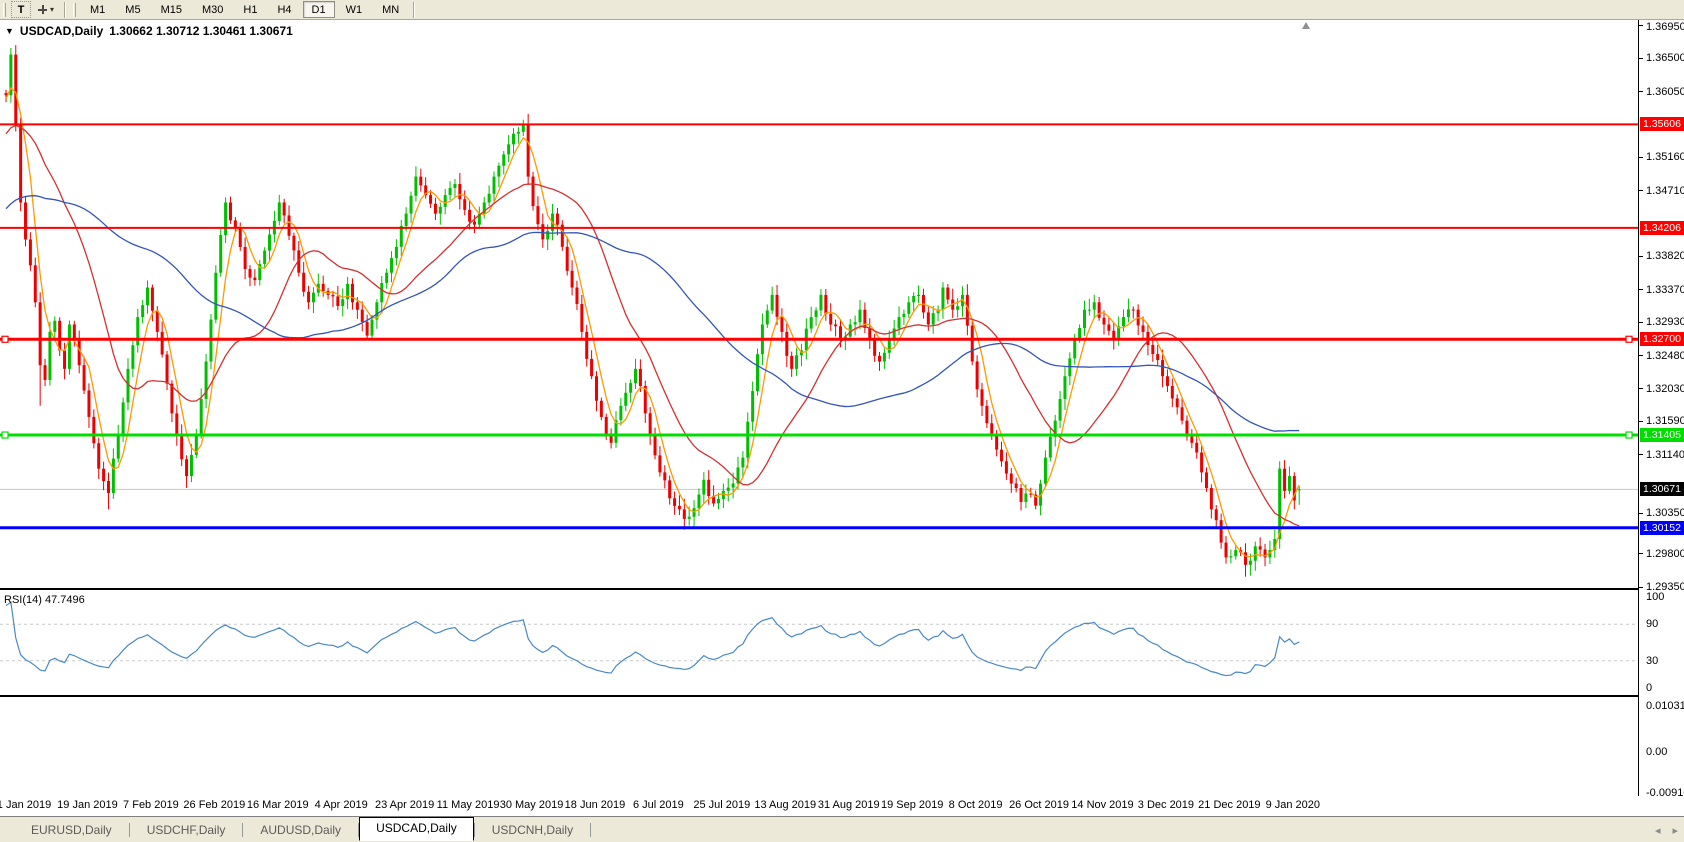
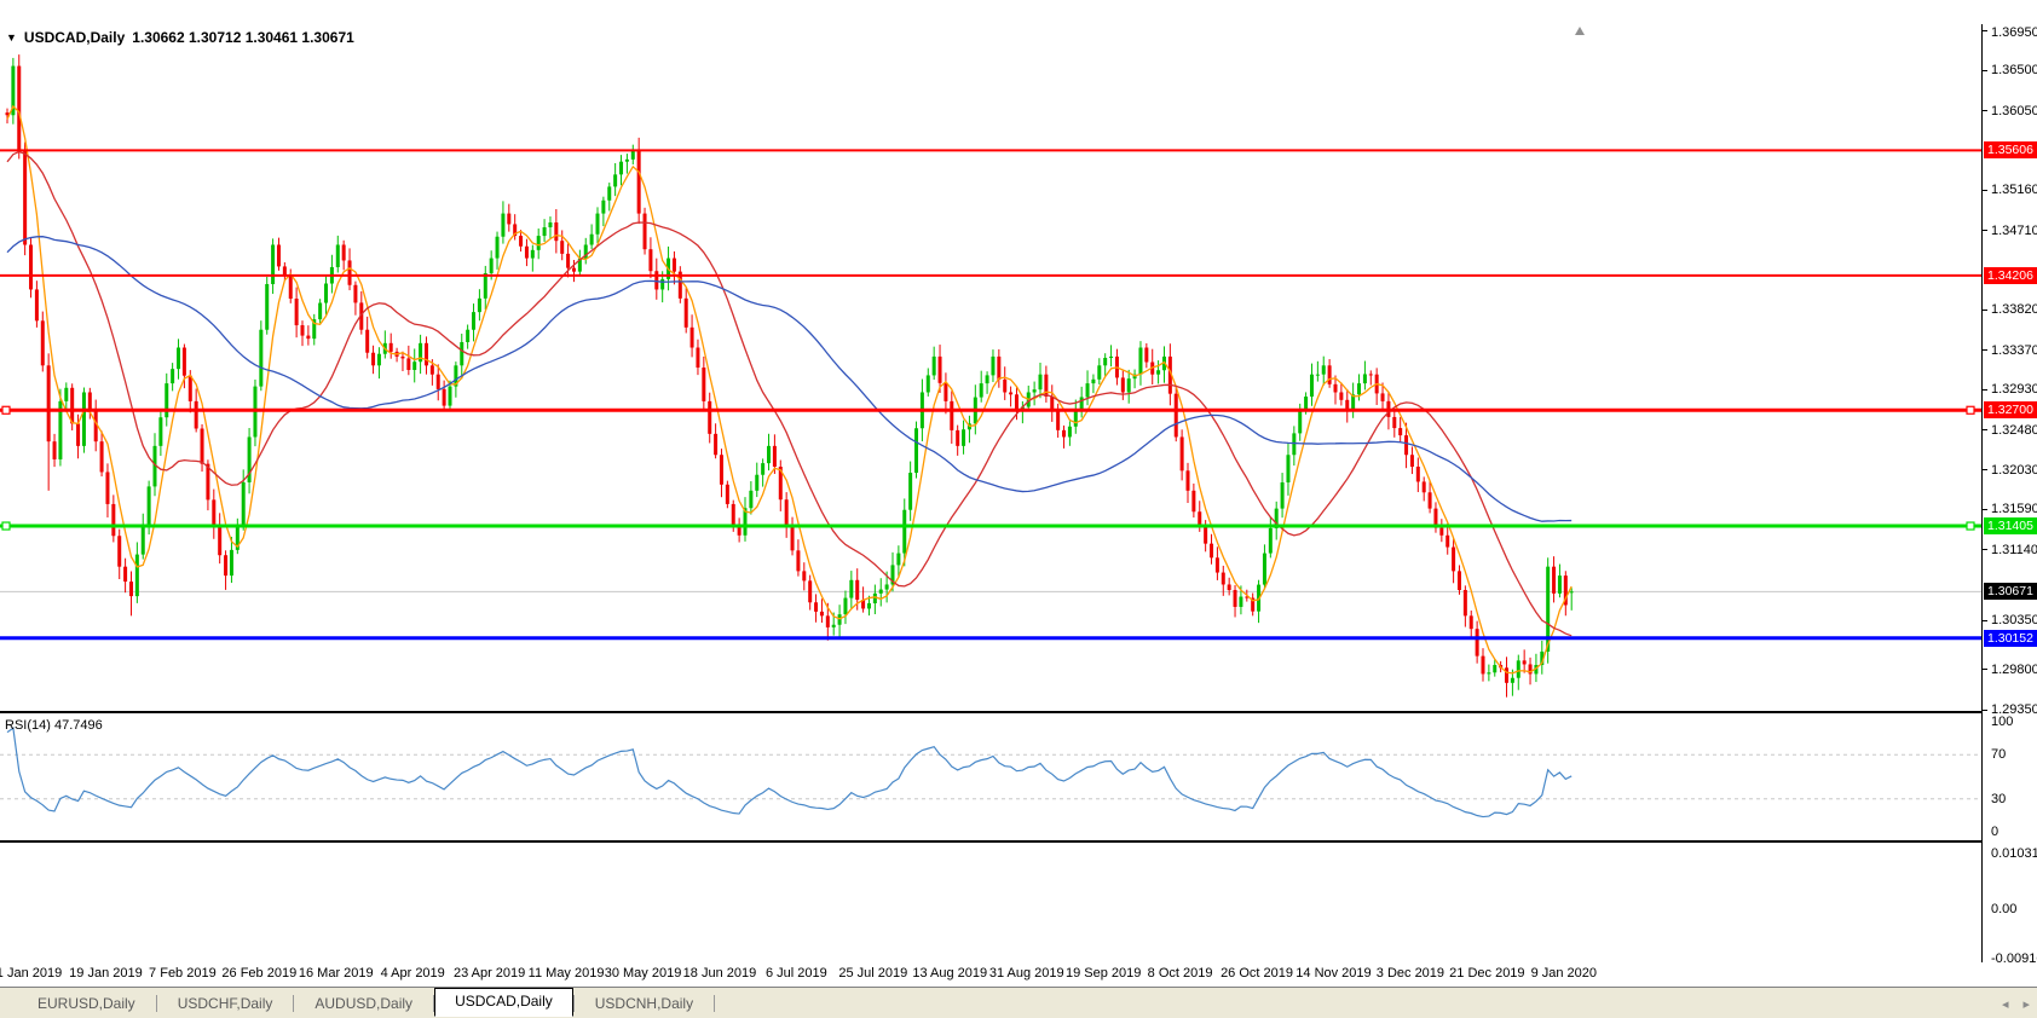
- T
- ▾
- M1
- M5
- M15
- M30
- H1
- H4
- D1
- W1
- MN
  ▼
  USDCAD,Daily
  1.30662 1.30712 1.30461 1.30671
  RSI(14) 47.7496
  Jan 2019
  19 Jan 2019
  7 Feb 2019
  26 Feb 2019
  16 Mar 2019
  4 Apr 2019
  23 Apr 2019
  11 May 2019
  30 May 2019
  18 Jun 2019
  6 Jul 2019
  25 Jul 2019
  13 Aug 2019
  31 Aug 2019
  19 Sep 2019
  8 Oct 2019
  26 Oct 2019
  14 Nov 2019
  3 Dec 2019
  21 Dec 2019
  9 Jan 2020
  1.36950
  1.36500
  1.36050
  1.35160
  1.34710
  1.33820
  1.33370
  1.32930
  1.32480
  1.32030
  1.31590
  1.31140
  1.30350
  1.29800
  1.29350
  1.35606
  1.34206
  1.32700
  1.31405
  1.30152
  1.30671
  100
- 90
+ 70
  30
  0
  0.01031
  0.00
  -0.0091
  EURUSD,Daily
  USDCHF,Daily
  AUDUSD,Daily
  USDCAD,Daily
  USDCNH,Daily
  ◂
  ▸
